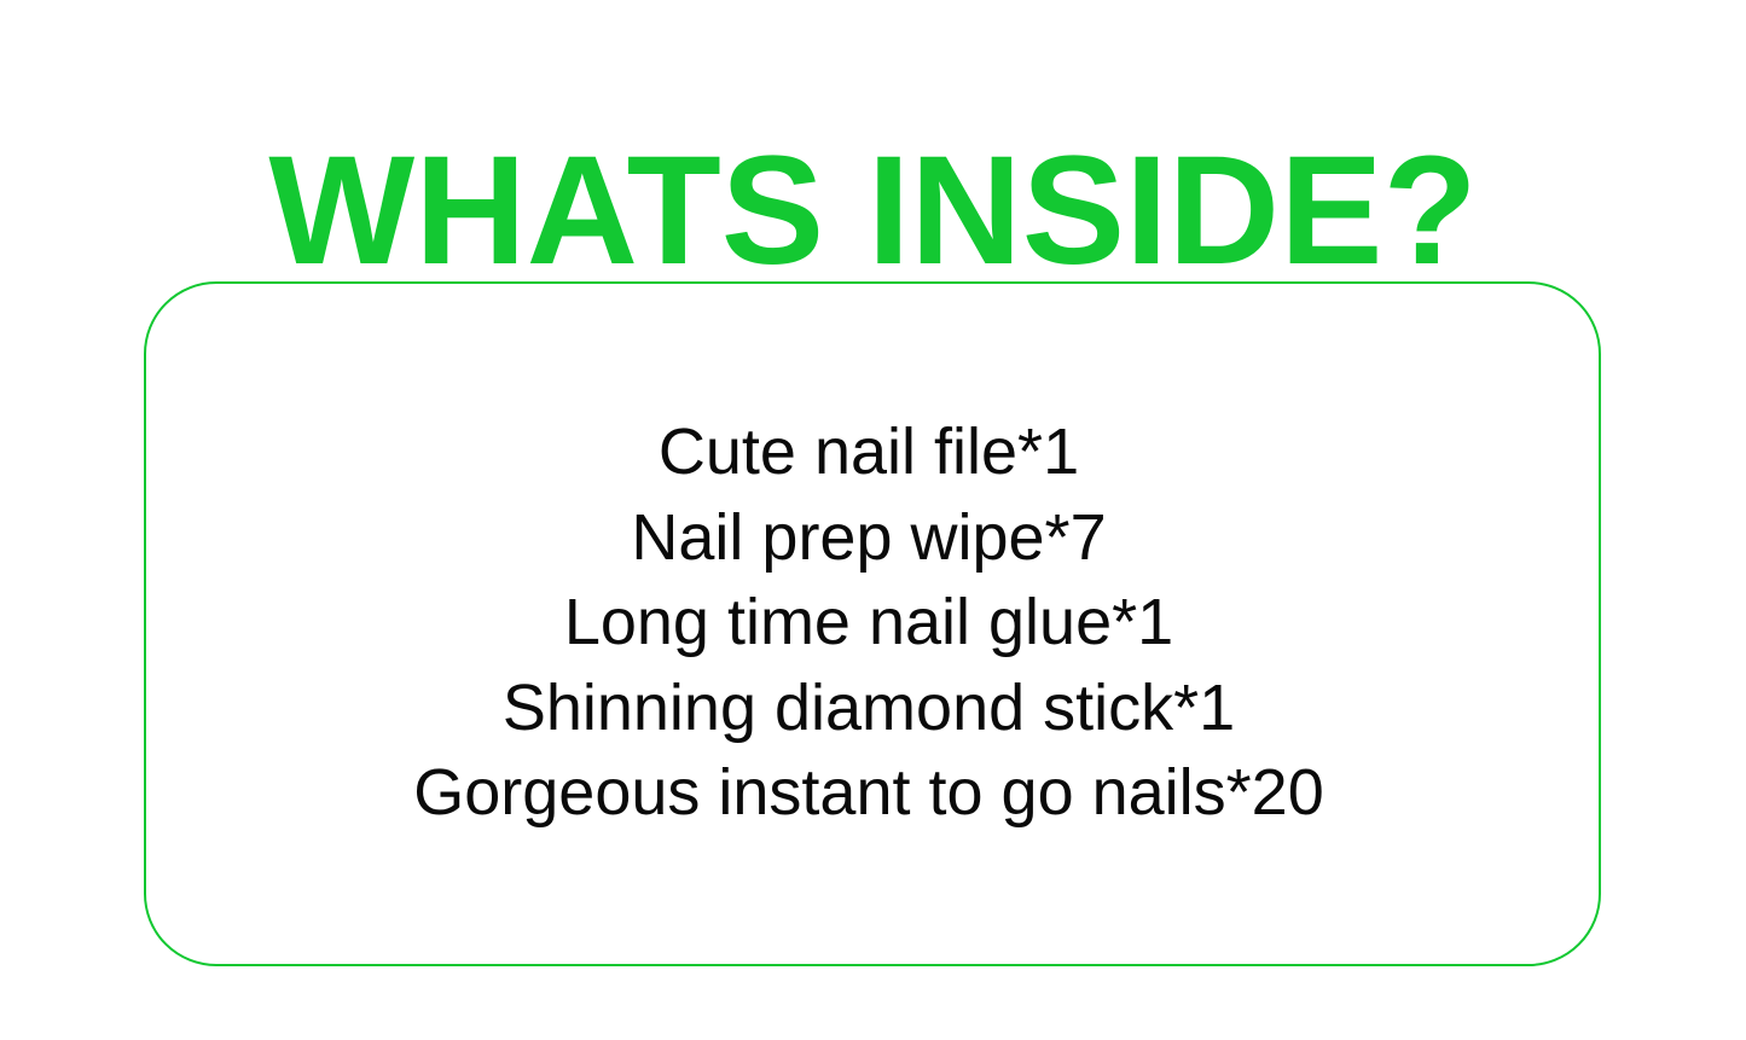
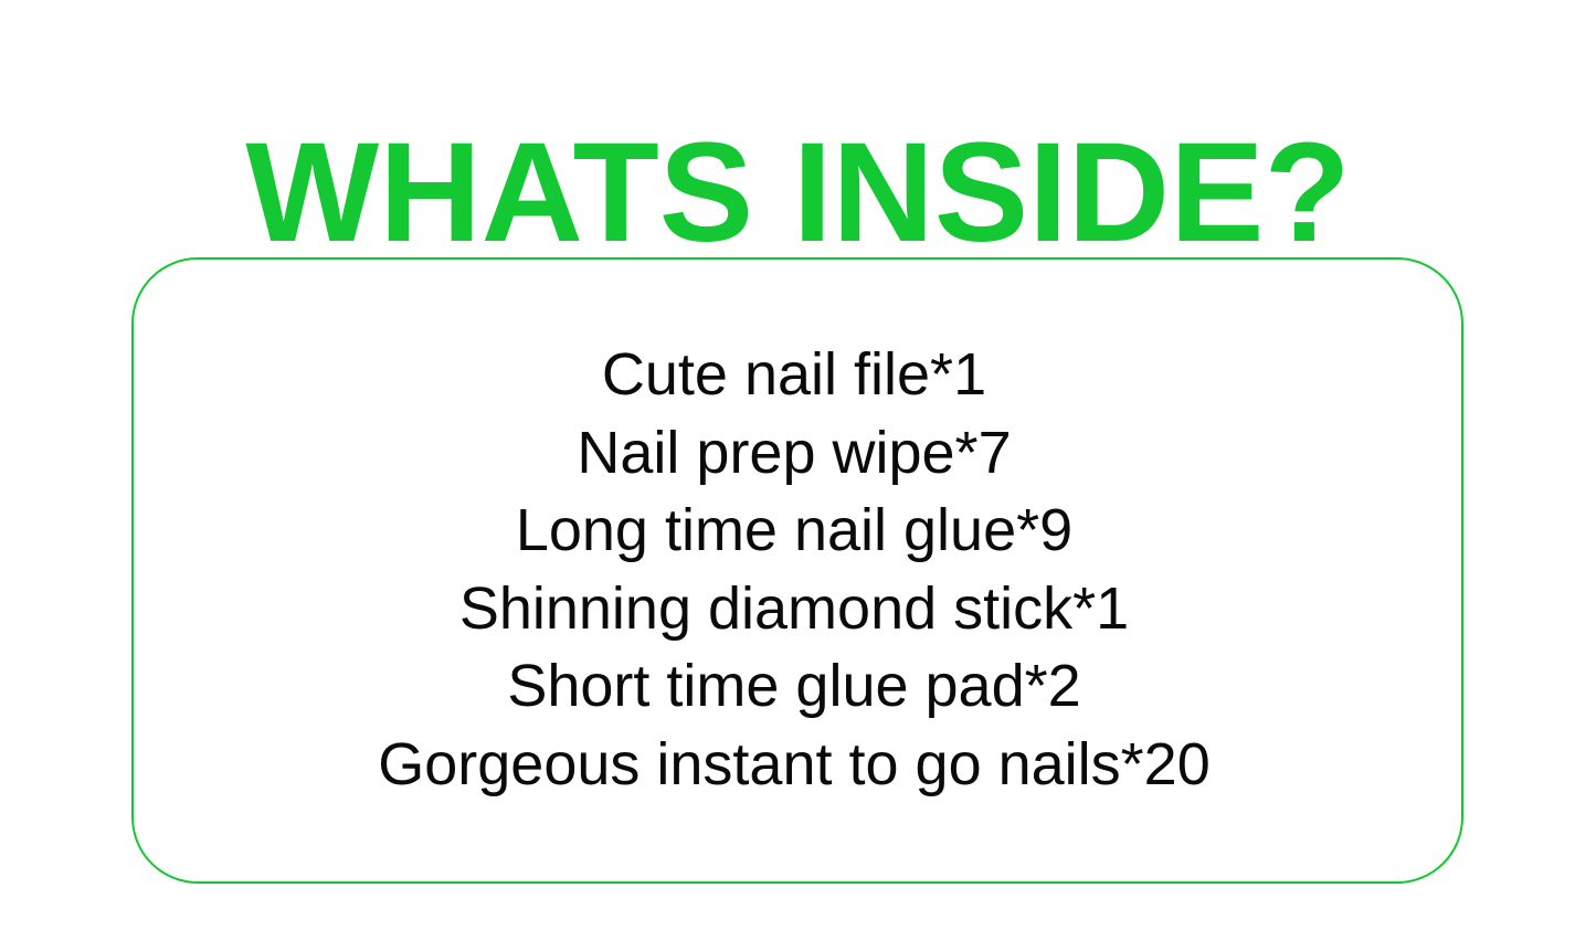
  WHATS INSIDE?
  Cute nail file*1
  Nail prep wipe*7
- Long time nail glue*1
+ Long time nail glue*9
  Shinning diamond stick*1
+ Short time glue pad*2
  Gorgeous instant to go nails*20
